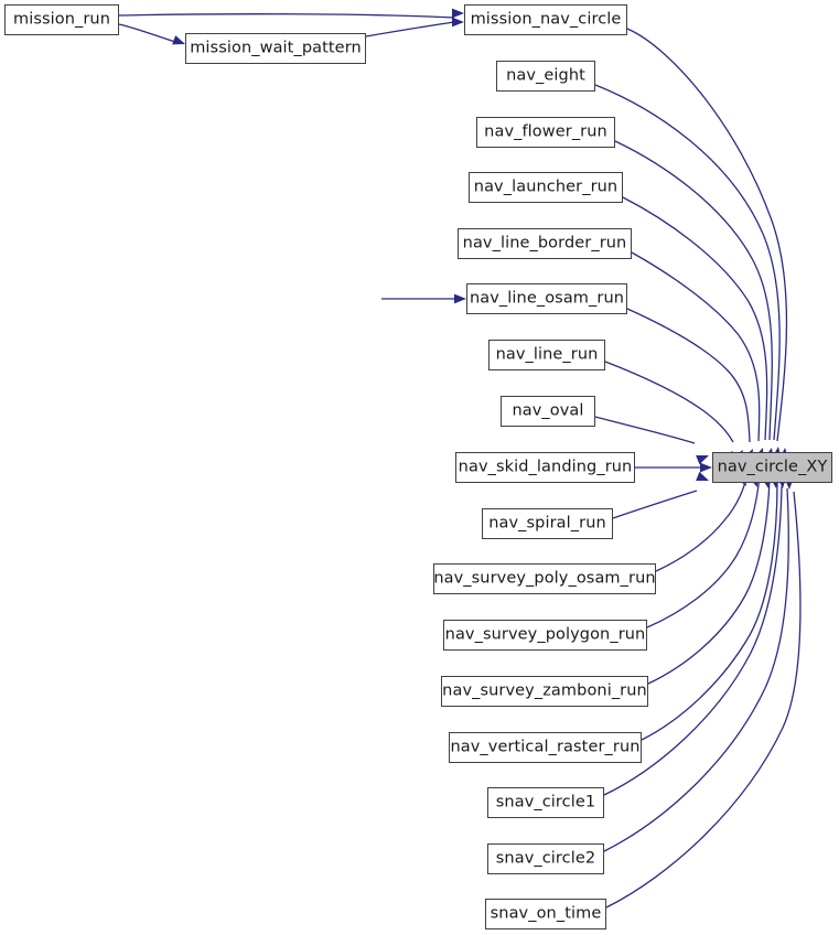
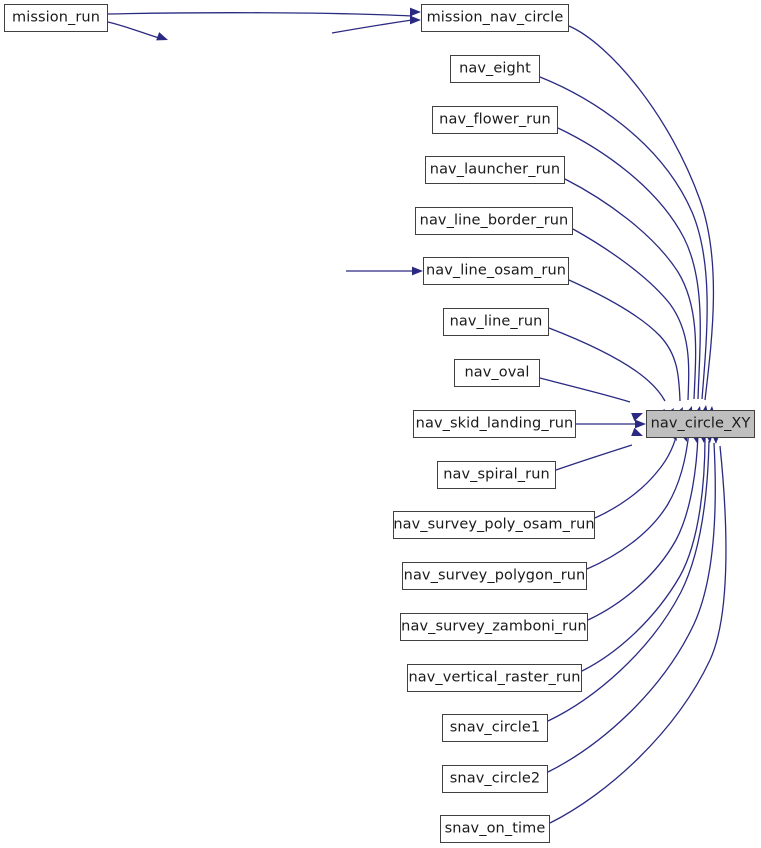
  mission_run
- mission_wait_pattern
  mission_nav_circle
  nav_eight
  nav_flower_run
  nav_launcher_run
  nav_line_border_run
  nav_line_osam_run
  nav_line_run
  nav_oval
  nav_skid_landing_run
  nav_circle_XY
  nav_spiral_run
  nav_survey_poly_osam_run
  nav_survey_polygon_run
  nav_survey_zamboni_run
  nav_vertical_raster_run
  snav_circle1
  snav_circle2
  snav_on_time
